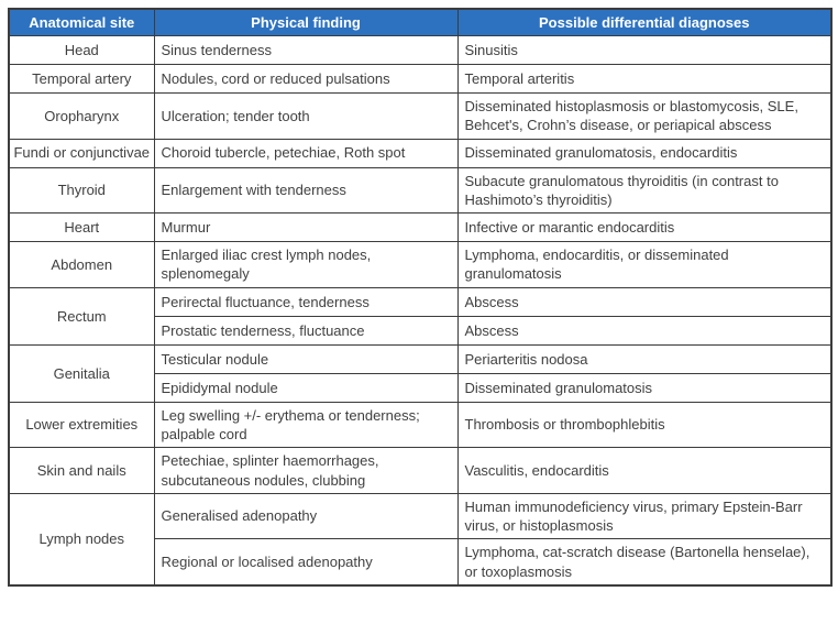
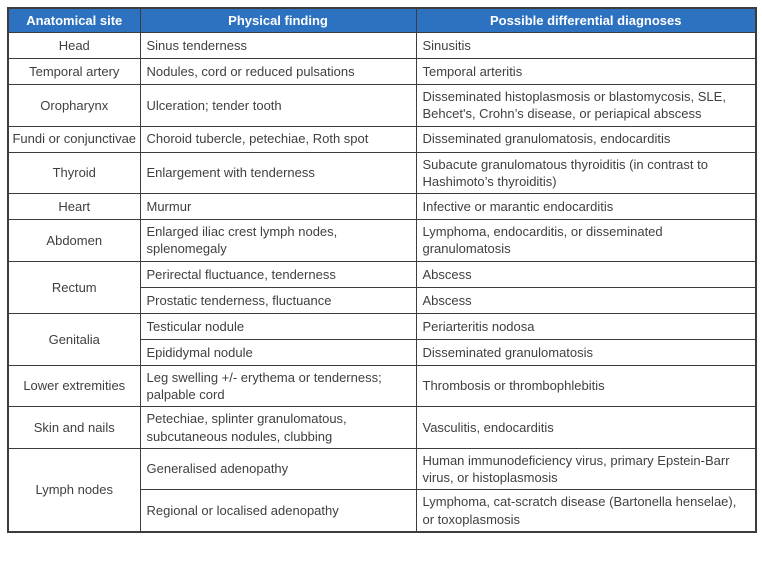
  Anatomical site	Physical finding	Possible differential diagnoses
  Head	Sinus tenderness	Sinusitis
  Temporal artery	Nodules, cord or reduced pulsations	Temporal arteritis
  Oropharynx	Ulceration; tender tooth	Disseminated histoplasmosis or blastomycosis, SLE, Behcet's, Crohn’s disease, or periapical abscess
  Fundi or conjunctivae	Choroid tubercle, petechiae, Roth spot	Disseminated granulomatosis, endocarditis
  Thyroid	Enlargement with tenderness	Subacute granulomatous thyroiditis (in contrast to Hashimoto’s thyroiditis)
  Heart	Murmur	Infective or marantic endocarditis
  Abdomen	Enlarged iliac crest lymph nodes, splenomegaly	Lymphoma, endocarditis, or disseminated granulomatosis
  Rectum	Perirectal fluctuance, tenderness	Abscess
  Prostatic tenderness, fluctuance	Abscess
  Genitalia	Testicular nodule	Periarteritis nodosa
  Epididymal nodule	Disseminated granulomatosis
  Lower extremities	Leg swelling +/- erythema or tenderness; palpable cord	Thrombosis or thrombophlebitis
- Skin and nails	Petechiae, splinter haemorrhages, subcutaneous nodules, clubbing	Vasculitis, endocarditis
+ Skin and nails	Petechiae, splinter granulomatous, subcutaneous nodules, clubbing	Vasculitis, endocarditis
  Lymph nodes	Generalised adenopathy	Human immunodeficiency virus, primary Epstein-Barr virus, or histoplasmosis
  Regional or localised adenopathy	Lymphoma, cat-scratch disease (Bartonella henselae), or toxoplasmosis
